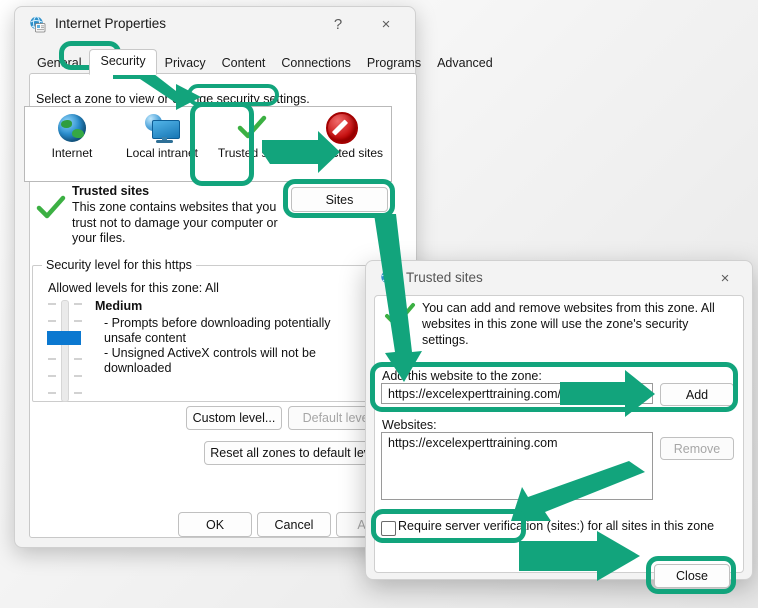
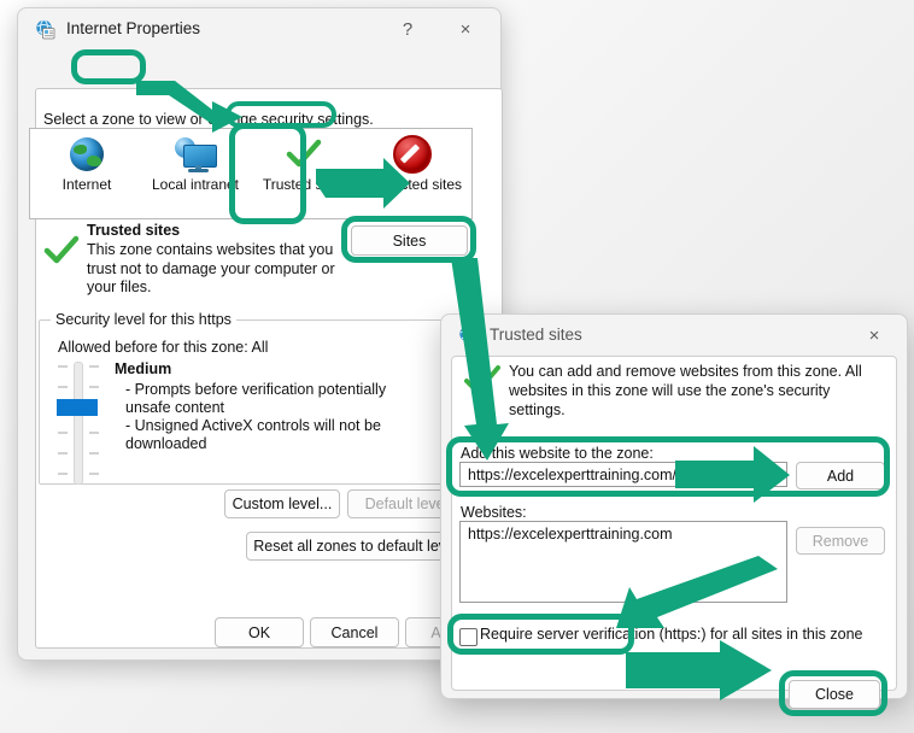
  Internet Properties
  ?
  ×
- General
- Security
- Privacy
- Content
- Connections
- Programs
- Advanced
  Select a zone to view orge security settings.
  Internet
  Local intranet
  Trusted sites
  This zone contains websites that you trust not to damage your computer or your files.
  Sites
  Security level for this https
- Allowed levels for this zone: All
+ Allowed before for this zone: All
  Medium
- - Prompts before downloading potentially unsafe content
+ - Prompts before verification potentially unsafe content
  - Unsigned ActiveX controls will not be downloaded
  Custom level...
  Default lev
  Reset all zones to default le
  OK
  Cancel
  Trusted sites
  ×
  You can add and remove websites from this zone. All websites in this zone will use the zone's security settings.
  Ad this website to the zone:
  https://excelexperttraining.com/
  Add
  Websites:
  https://excelexperttraining.com
  Remove
- Require server verification (sites:) for all sites in this zone
+ Require server verification (https:) for all sites in this zone
  Close
